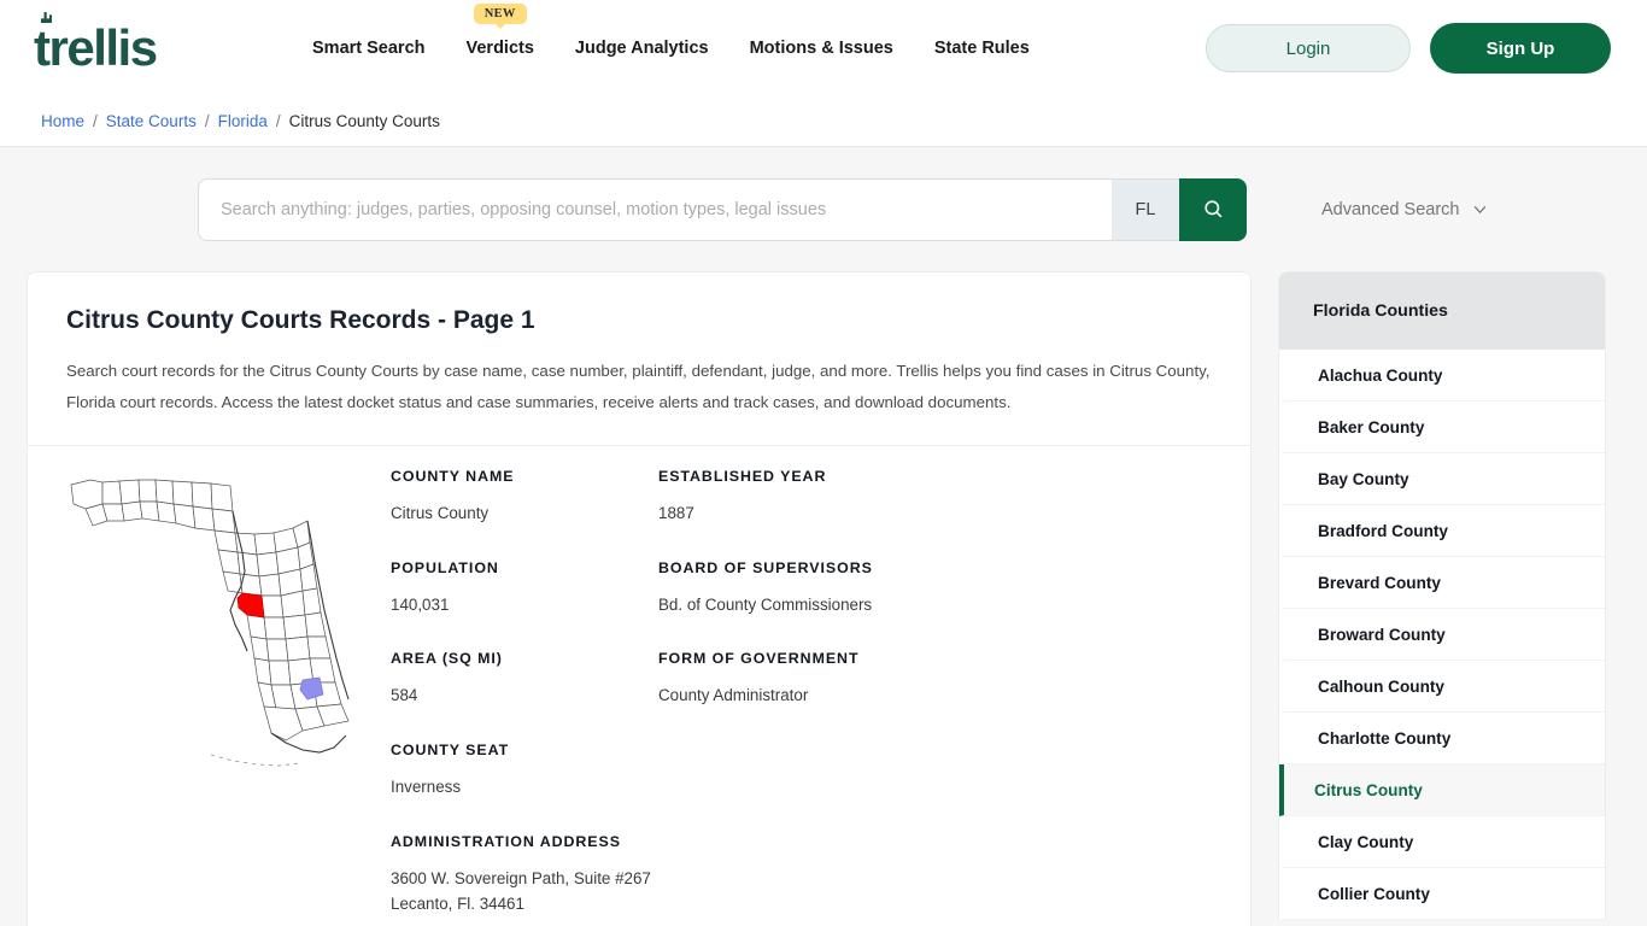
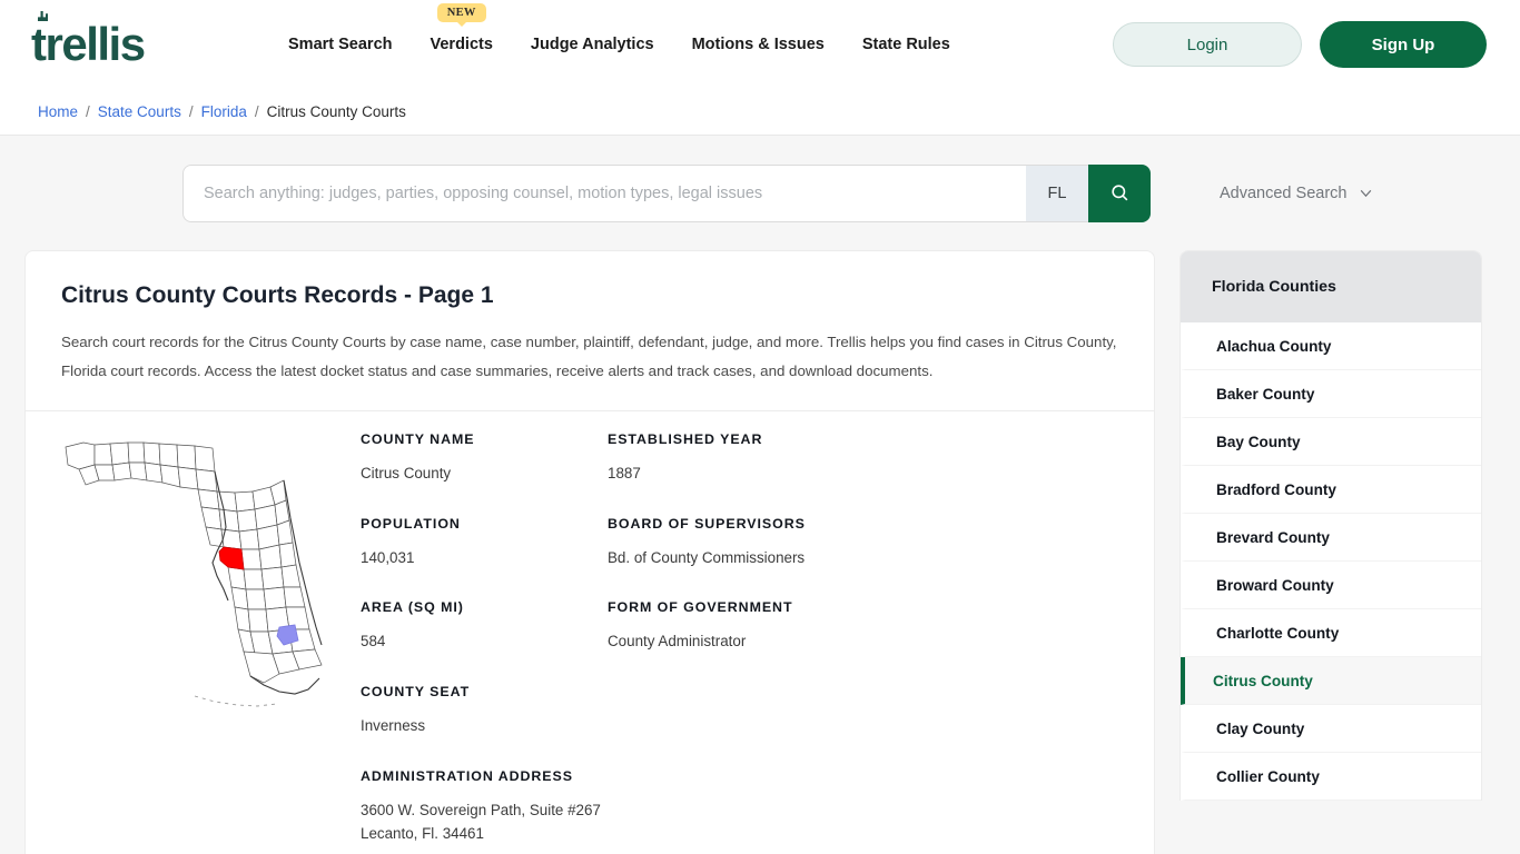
  trellis
  Smart Search
  NEW
  Verdicts
  Judge Analytics
  Motions & Issues
  State Rules
  Login
  Sign Up
  Home
  /
  State Courts
  /
  Florida
  /
  Citrus County Courts
  Search anything: judges, parties, opposing counsel, motion types, legal issues
  FL
  Advanced Search
  Citrus County Courts Records - Page 1
  Search court records for the Citrus County Courts by case name, case number, plaintiff, defendant, judge, and more. Trellis helps you find cases in Citrus County, Florida court records. Access the latest docket status and case summaries, receive alerts and track cases, and download documents.
  COUNTY NAME
  Citrus County
  POPULATION
  140,031
  AREA (SQ MI)
  584
  COUNTY SEAT
  Inverness
  ADMINISTRATION ADDRESS
  3600 W. Sovereign Path, Suite #267
  Lecanto, Fl. 34461
  ESTABLISHED YEAR
  1887
  BOARD OF SUPERVISORS
  Bd. of County Commissioners
  FORM OF GOVERNMENT
  County Administrator
  Florida Counties
  Alachua County
  Baker County
  Bay County
  Bradford County
  Brevard County
  Broward County
- Calhoun County
  Charlotte County
  Citrus County
  Clay County
  Collier County
